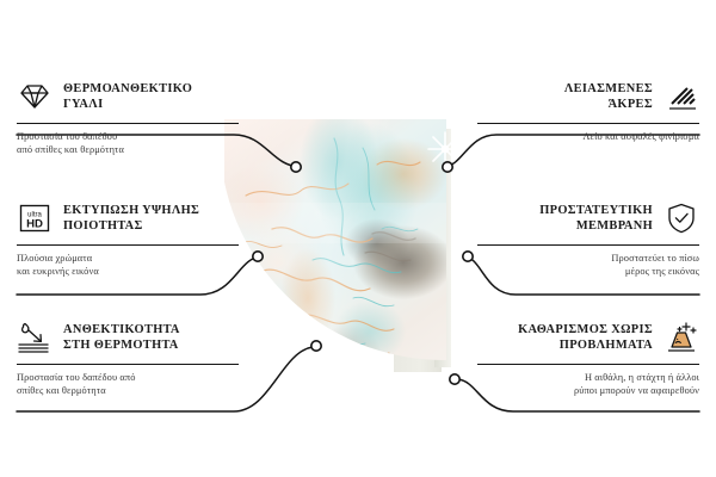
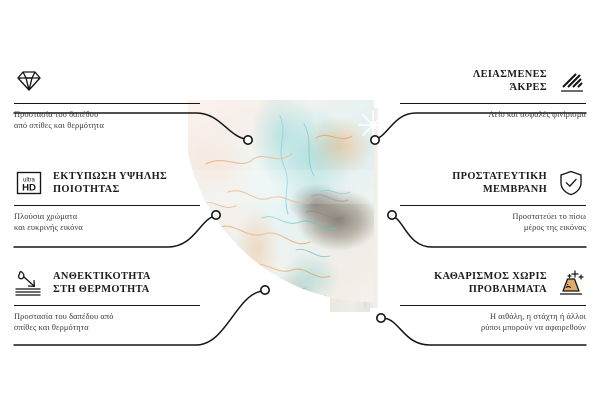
- ΘΕΡΜΟΑΝΘΕΚΤΙΚΟ
- ΓΥΑΛΙ
  Προστασία του δαπέδου
  από σπίθες και θερμότητα
  HD
  ΕΚΤΥΠΩΣΗ ΥΨΗΛΗΣ
  ΠΟΙΟΤΗΤΑΣ
  Πλούσια χρώματα
  και ευκρινής εικόνα
  ΑΝΘΕΚΤΙΚΟΤΗΤΑ
  ΣΤΗ ΘΕΡΜΟΤΗΤΑ
  Προστασία του δαπέδου από
  σπίθες και θερμότητα
  ΛΕΙΑΣΜΕΝΕΣ
  ΆΚΡΕΣ
  Λείο και ασφαλές φινίρισμα
  ΠΡΟΣΤΑΤΕΥΤΙΚΗ
  ΜΕΜΒΡΑΝΗ
  Προστατεύει το πίσω
  μέρος της εικόνας
  ΚΑΘΑΡΙΣΜΟΣ ΧΩΡΙΣ
  ΠΡΟΒΛΗΜΑΤΑ
  Η αιθάλη, η στάχτη ή άλλοι
  ρύποι μπορούν να αφαιρεθούν
